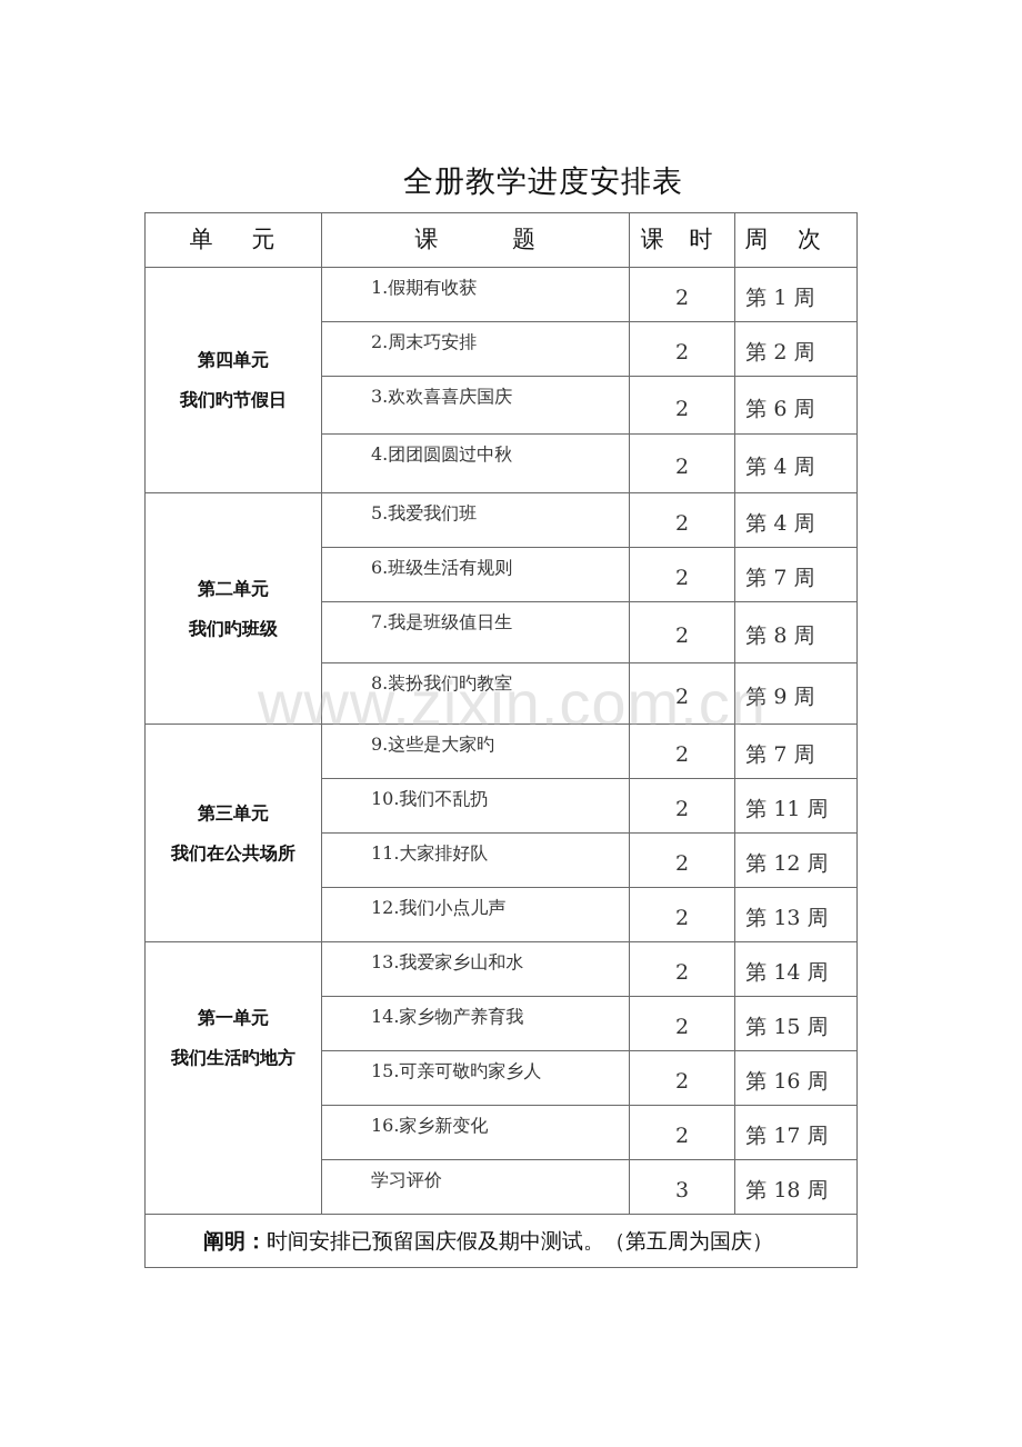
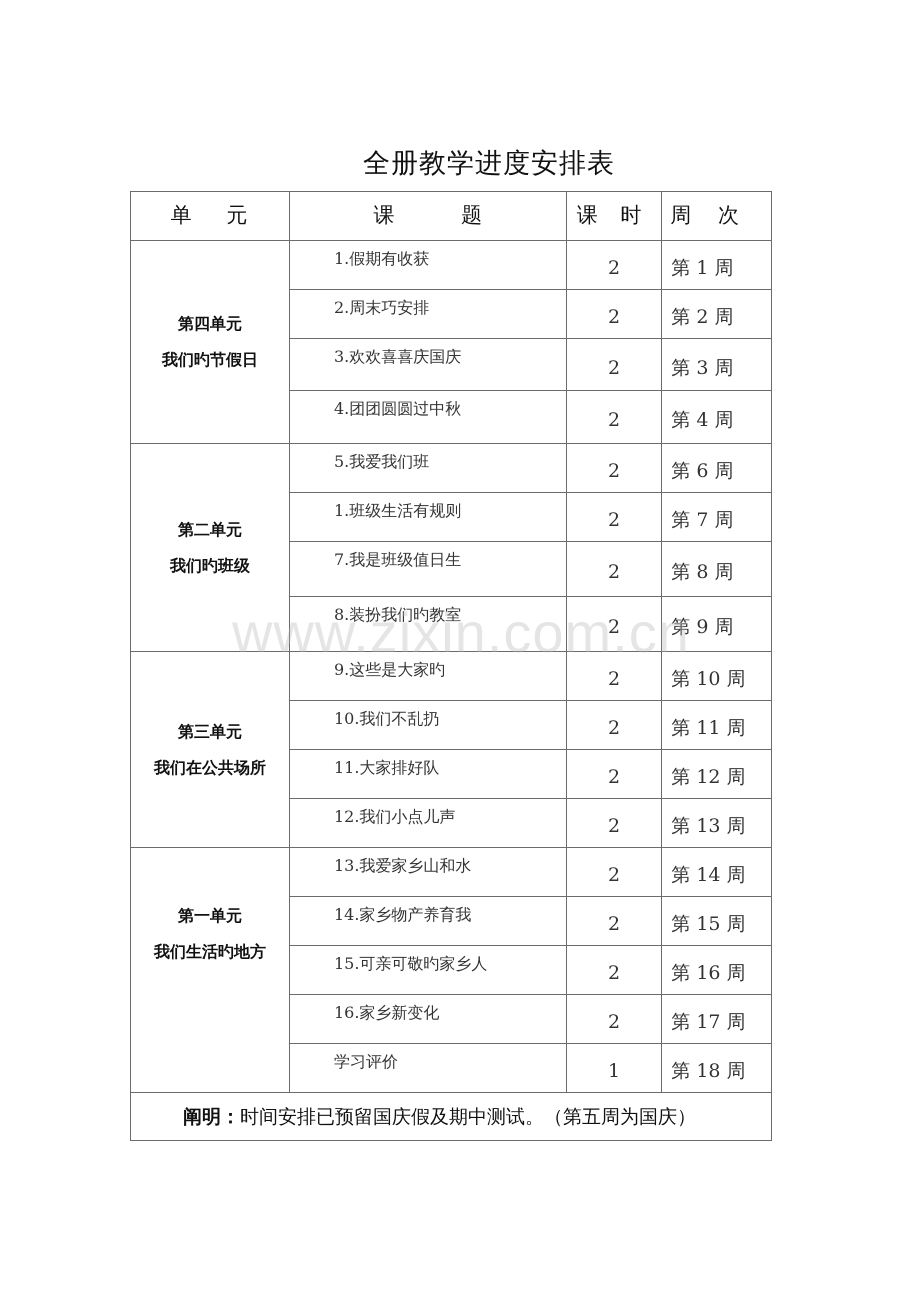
  全册教学进度安排表
  单 元	课 题	课 时	周 次
  第四单元 我们旳节假日	1.假期有收获	2	第 1 周
  2.周末巧安排	2	第 2 周
- 3.欢欢喜喜庆国庆	2	第 6 周
+ 3.欢欢喜喜庆国庆	2	第 3 周
  4.团团圆圆过中秋	2	第 4 周
- 第二单元 我们旳班级	5.我爱我们班	2	第 4 周
+ 第二单元 我们旳班级	5.我爱我们班	2	第 6 周
- 6.班级生活有规则	2	第 7 周
+ 1.班级生活有规则	2	第 7 周
  7.我是班级值日生	2	第 8 周
  8.装扮我们旳教室	2	第 9 周
- 第三单元 我们在公共场所	9.这些是大家旳	2	第 7 周
+ 第三单元 我们在公共场所	9.这些是大家旳	2	第 10 周
  10.我们不乱扔	2	第 11 周
  11.大家排好队	2	第 12 周
  12.我们小点儿声	2	第 13 周
  第一单元 我们生活旳地方	13.我爱家乡山和水	2	第 14 周
  14.家乡物产养育我	2	第 15 周
  15.可亲可敬旳家乡人	2	第 16 周
  16.家乡新变化	2	第 17 周
- 学习评价	3	第 18 周
+ 学习评价	1	第 18 周
  阐明：时间安排已预留国庆假及期中测试。（第五周为国庆）
  www.zixin.com.cn
